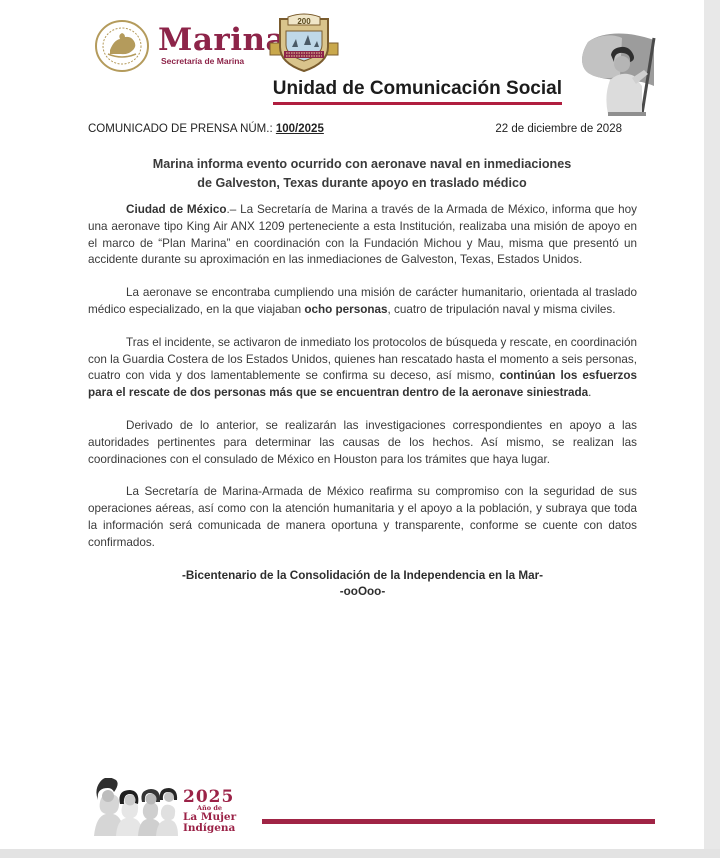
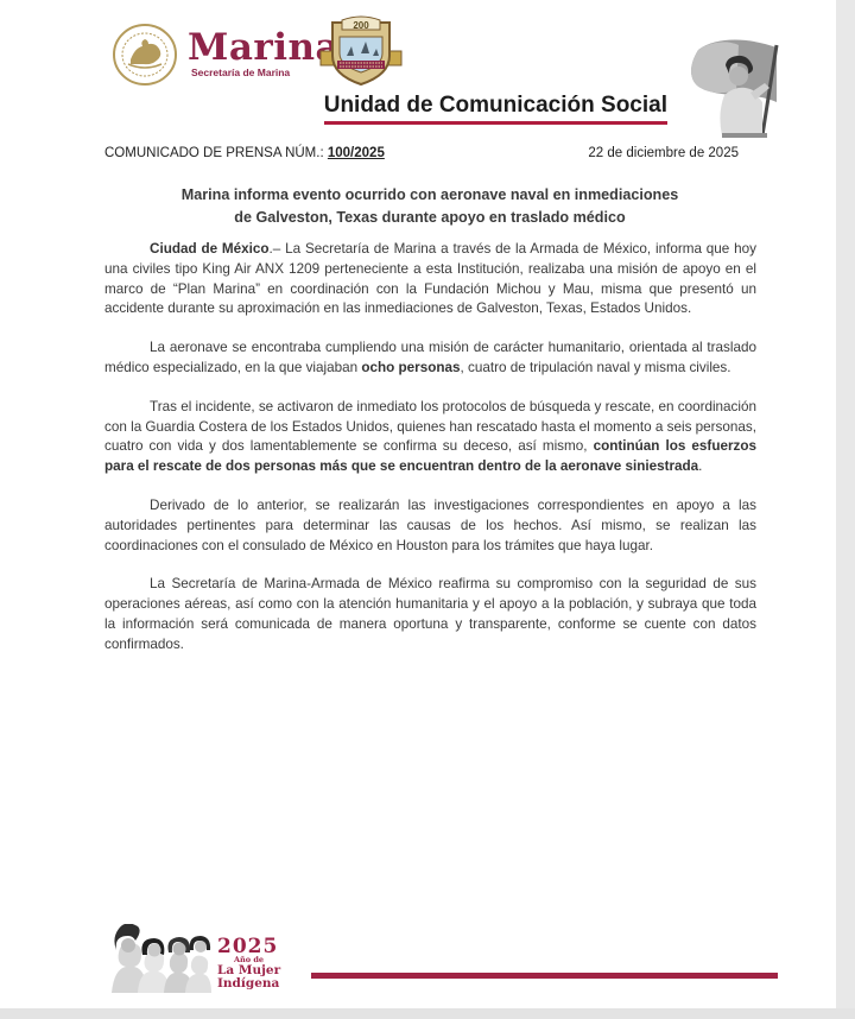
  Marina
  Secretaría de Marina
  200
  Unidad de Comunicación Social
  COMUNICADO DE PRENSA NÚM.: 100/2025
- 22 de diciembre de 2028
+ 22 de diciembre de 2025
  Marina informa evento ocurrido con aeronave naval en inmediaciones
  de Galveston, Texas durante apoyo en traslado médico
- Ciudad de México.– La Secretaría de Marina a través de la Armada de México, informa que hoy una aeronave tipo King Air ANX 1209 perteneciente a esta Institución, realizaba una misión de apoyo en el marco de “Plan Marina” en coordinación con la Fundación Michou y Mau, misma que presentó un accidente durante su aproximación en las inmediaciones de Galveston, Texas, Estados Unidos.
+ Ciudad de México.– La Secretaría de Marina a través de la Armada de México, informa que hoy una civiles tipo King Air ANX 1209 perteneciente a esta Institución, realizaba una misión de apoyo en el marco de “Plan Marina” en coordinación con la Fundación Michou y Mau, misma que presentó un accidente durante su aproximación en las inmediaciones de Galveston, Texas, Estados Unidos.
  La aeronave se encontraba cumpliendo una misión de carácter humanitario, orientada al traslado médico especializado, en la que viajaban ocho personas, cuatro de tripulación naval y misma civiles.
  Tras el incidente, se activaron de inmediato los protocolos de búsqueda y rescate, en coordinación con la Guardia Costera de los Estados Unidos, quienes han rescatado hasta el momento a seis personas, cuatro con vida y dos lamentablemente se confirma su deceso, así mismo, continúan los esfuerzos para el rescate de dos personas más que se encuentran dentro de la aeronave siniestrada.
  Derivado de lo anterior, se realizarán las investigaciones correspondientes en apoyo a las autoridades pertinentes para determinar las causas de los hechos. Así mismo, se realizan las coordinaciones con el consulado de México en Houston para los trámites que haya lugar.
  La Secretaría de Marina-Armada de México reafirma su compromiso con la seguridad de sus operaciones aéreas, así como con la atención humanitaria y el apoyo a la población, y subraya que toda la información será comunicada de manera oportuna y transparente, conforme se cuente con datos confirmados.
- -Bicentenario de la Consolidación de la Independencia en la Mar-
- -ooOoo-
  2025
  Año de
  La Mujer
  Indígena
